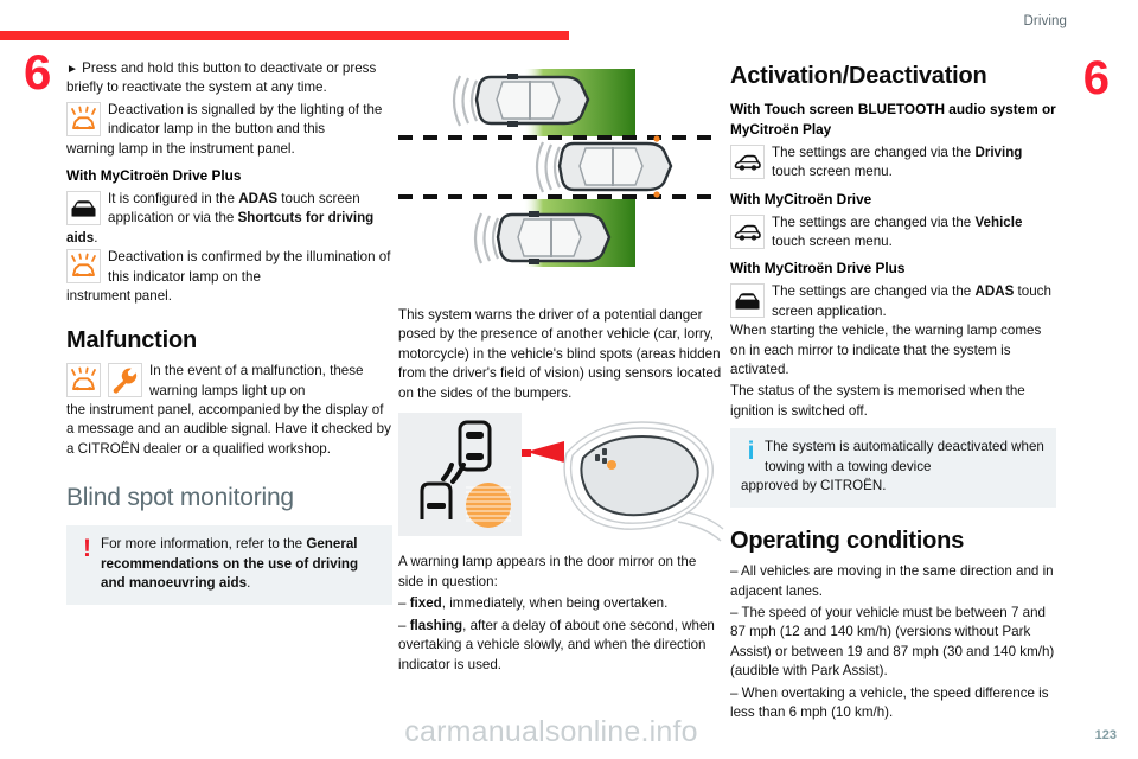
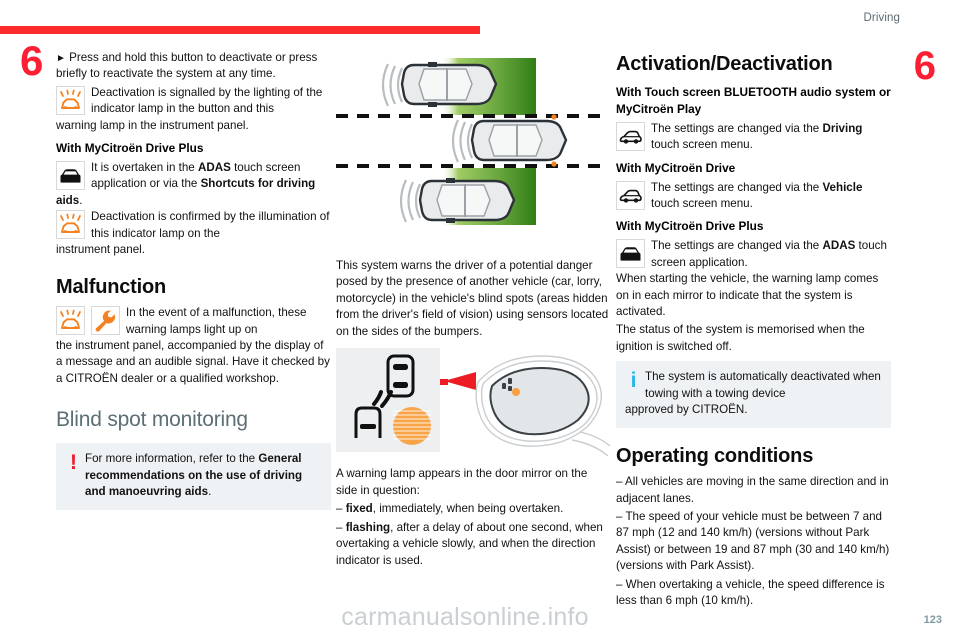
  Driving
  6
  6
  ► Press and hold this button to deactivate or press briefly to reactivate the system at any time.
  Deactivation is signalled by the lighting of the indicator lamp in the button and this
  warning lamp in the instrument panel.
  With MyCitroën Drive Plus
- It is configured in the ADAS touch screen application or via the Shortcuts for driving aids.
+ It is overtaken in the ADAS touch screen application or via the Shortcuts for driving aids.
  Deactivation is confirmed by the illumination of this indicator lamp on the
  instrument panel.
  Malfunction
  In the event of a malfunction, these warning lamps light up on
  the instrument panel, accompanied by the display of a message and an audible signal. Have it checked by a CITROËN dealer or a qualified workshop.
  Blind spot monitoring
  !
  For more information, refer to the General recommendations on the use of driving and manoeuvring aids.
  This system warns the driver of a potential danger posed by the presence of another vehicle (car, lorry, motorcycle) in the vehicle's blind spots (areas hidden from the driver's field of vision) using sensors located on the sides of the bumpers.
  A warning lamp appears in the door mirror on the side in question:
  – fixed, immediately, when being overtaken.
  – flashing, after a delay of about one second, when overtaking a vehicle slowly, and when the direction indicator is used.
  Activation/Deactivation
  With Touch screen BLUETOOTH audio system or MyCitroën Play
  The settings are changed via the Driving touch screen menu.
  With MyCitroën Drive
  The settings are changed via the Vehicle touch screen menu.
  With MyCitroën Drive Plus
  The settings are changed via the ADAS touch screen application.
  When starting the vehicle, the warning lamp comes on in each mirror to indicate that the system is activated.
  The status of the system is memorised when the ignition is switched off.
  i
  The system is automatically deactivated when towing with a towing device
  approved by CITROËN.
  Operating conditions
  – All vehicles are moving in the same direction and in adjacent lanes.
- – The speed of your vehicle must be between 7 and 87 mph (12 and 140 km/h) (versions without Park Assist) or between 19 and 87 mph (30 and 140 km/h) (audible with Park Assist).
+ – The speed of your vehicle must be between 7 and 87 mph (12 and 140 km/h) (versions without Park Assist) or between 19 and 87 mph (30 and 140 km/h) (versions with Park Assist).
  – When overtaking a vehicle, the speed difference is less than 6 mph (10 km/h).
  carmanualsonline.info
  123
